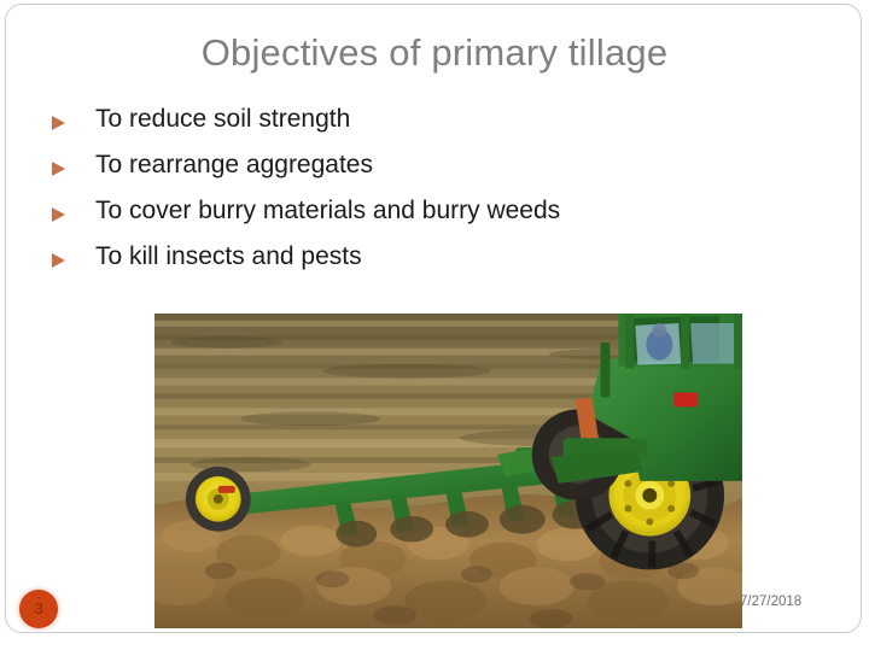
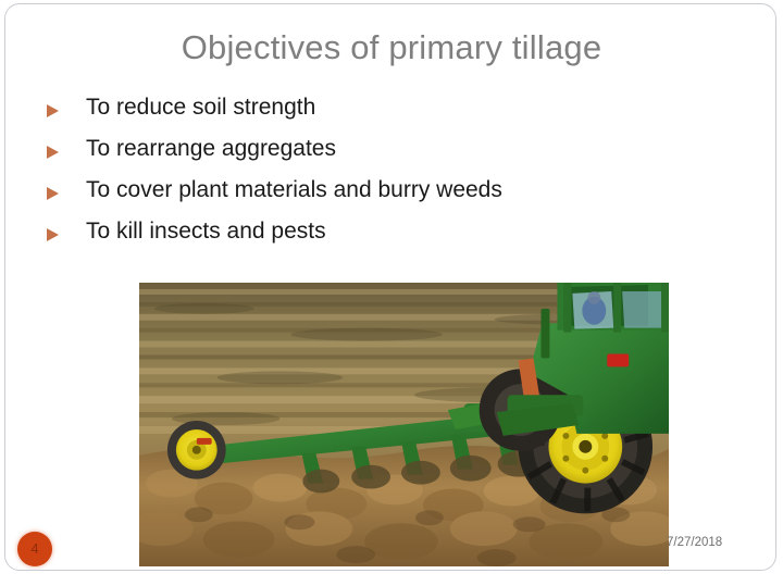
  Objectives of primary tillage
  To reduce soil strength
  To rearrange aggregates
- To cover burry materials and burry weeds
+ To cover plant materials and burry weeds
  To kill insects and pests
  7/27/2018
- 3
+ 4
